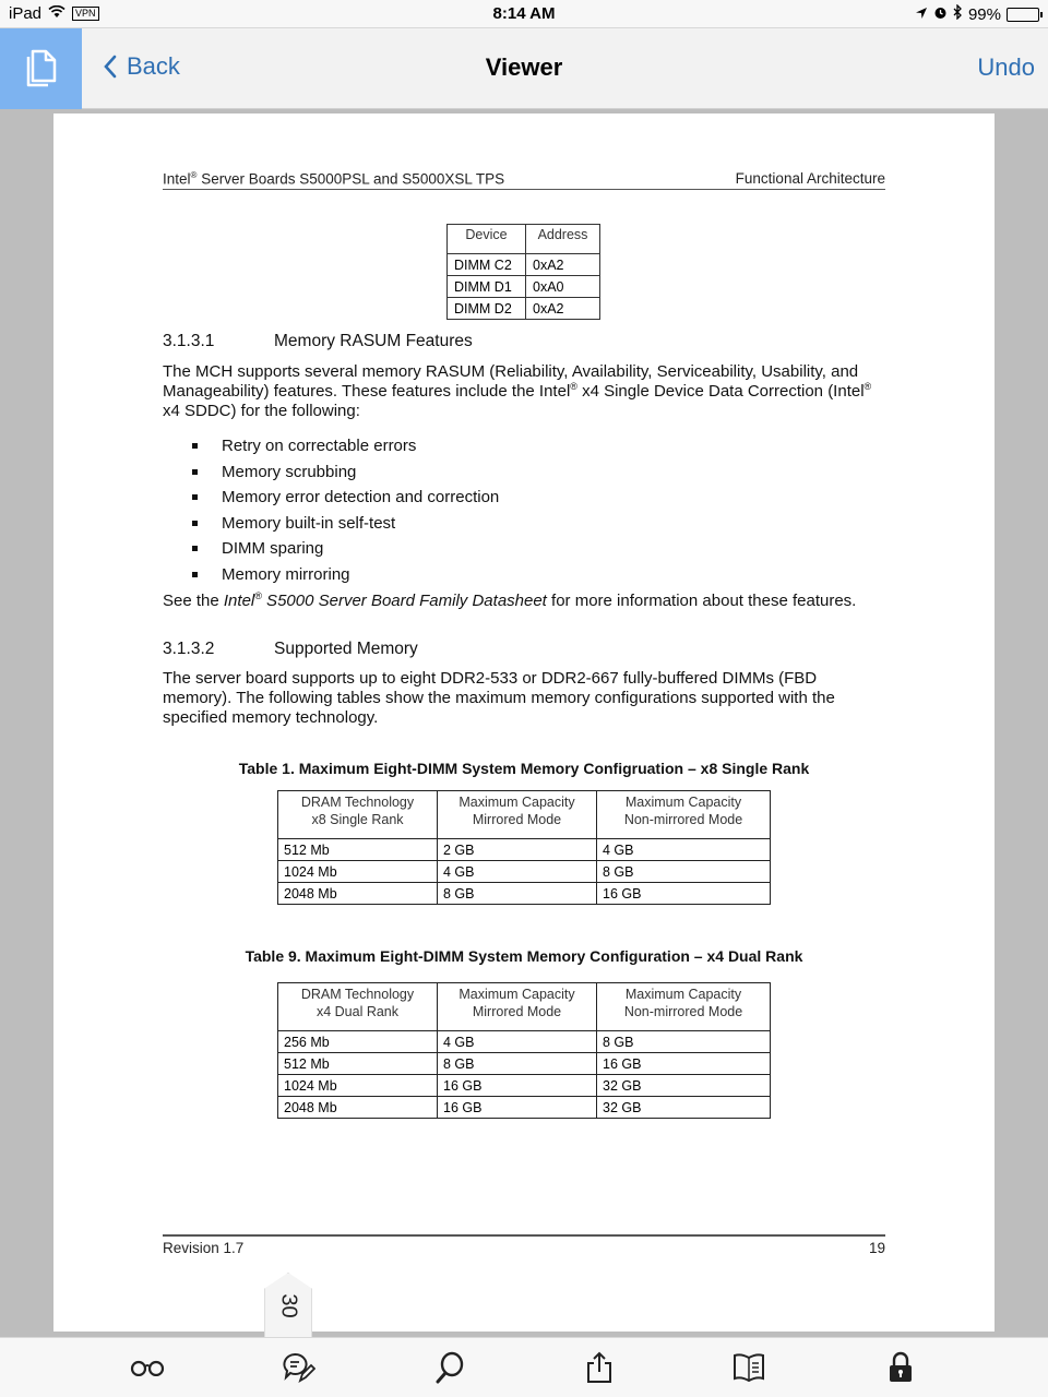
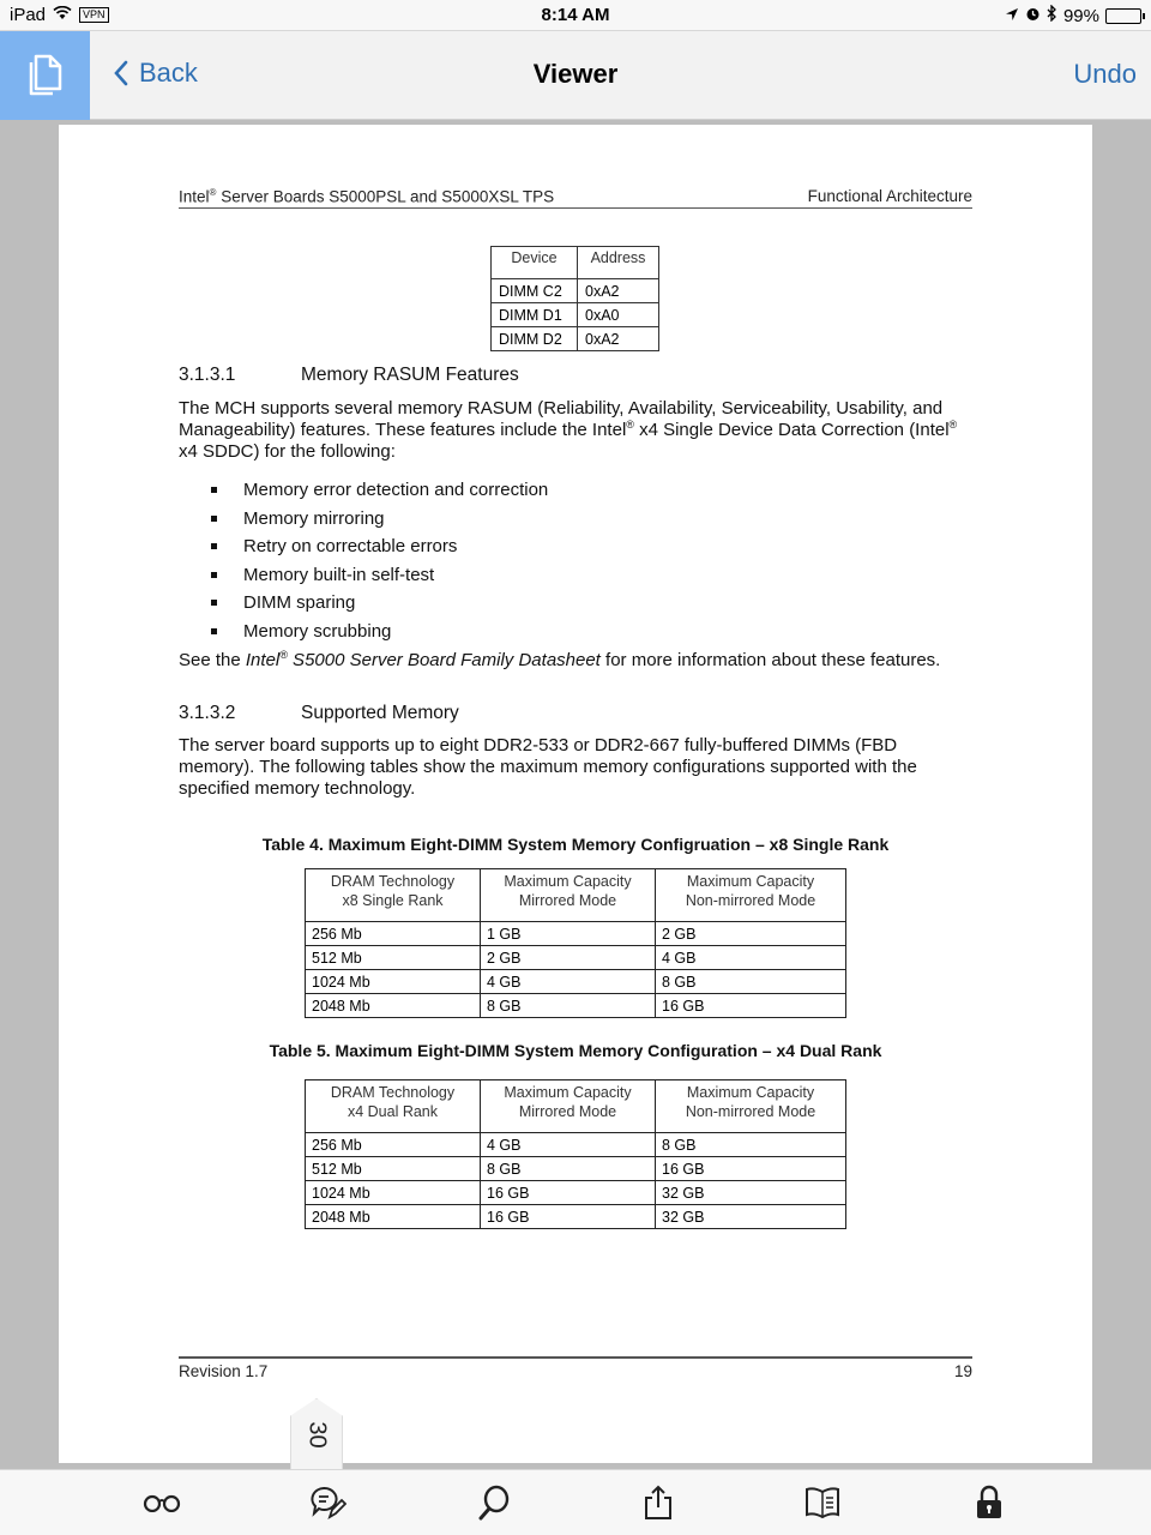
  iPad
  VPN
  8:14 AM
  99%
  Back
  Viewer
  Undo
  Intel® Server Boards S5000PSL and S5000XSL TPS
  Functional Architecture
  Device	Address
  DIMM C2	0xA2
  DIMM D1	0xA0
  DIMM D2	0xA2
  3.1.3.1
  Memory RASUM Features
  The MCH supports several memory RASUM (Reliability, Availability, Serviceability, Usability, and Manageability) features. These features include the Intel® x4 Single Device Data Correction (Intel® x4 SDDC) for the following:
- Retry on correctable errors
+ Memory error detection and correction
- Memory scrubbing
+ Memory mirroring
- Memory error detection and correction
+ Retry on correctable errors
  Memory built-in self-test
  DIMM sparing
- Memory mirroring
+ Memory scrubbing
  See the Intel® S5000 Server Board Family Datasheet for more information about these features.
  3.1.3.2
  Supported Memory
  The server board supports up to eight DDR2-533 or DDR2-667 fully-buffered DIMMs (FBD memory). The following tables show the maximum memory configurations supported with the specified memory technology.
- Table 1. Maximum Eight-DIMM System Memory Configruation – x8 Single Rank
+ Table 4. Maximum Eight-DIMM System Memory Configruation – x8 Single Rank
  DRAM Technologyx8 Single Rank	Maximum CapacityMirrored Mode	Maximum CapacityNon-mirrored Mode
+ 256 Mb	1 GB	2 GB
  512 Mb	2 GB	4 GB
  1024 Mb	4 GB	8 GB
  2048 Mb	8 GB	16 GB
- Table 9. Maximum Eight-DIMM System Memory Configuration – x4 Dual Rank
+ Table 5. Maximum Eight-DIMM System Memory Configuration – x4 Dual Rank
  DRAM Technologyx4 Dual Rank	Maximum CapacityMirrored Mode	Maximum CapacityNon-mirrored Mode
  256 Mb	4 GB	8 GB
  512 Mb	8 GB	16 GB
  1024 Mb	16 GB	32 GB
  2048 Mb	16 GB	32 GB
  Revision 1.7
  19
